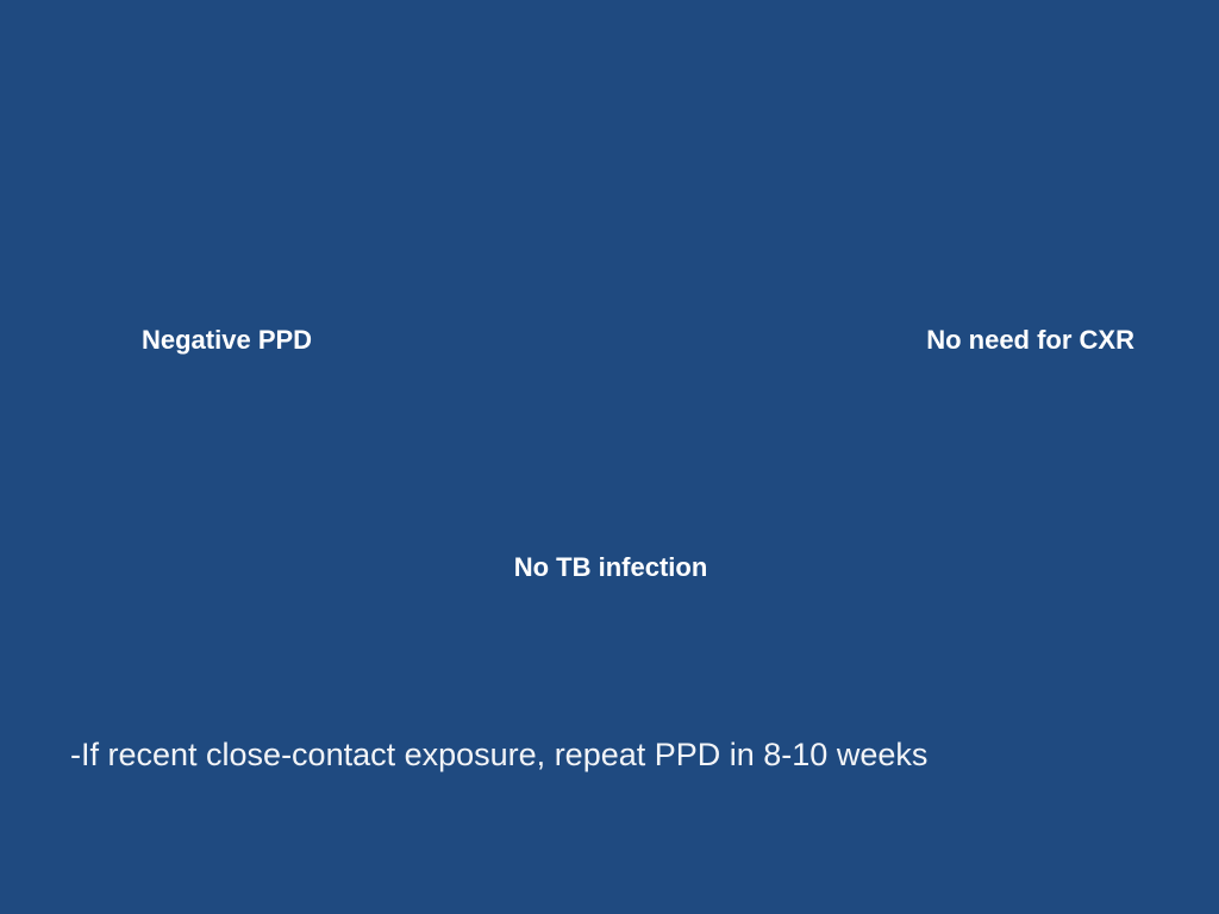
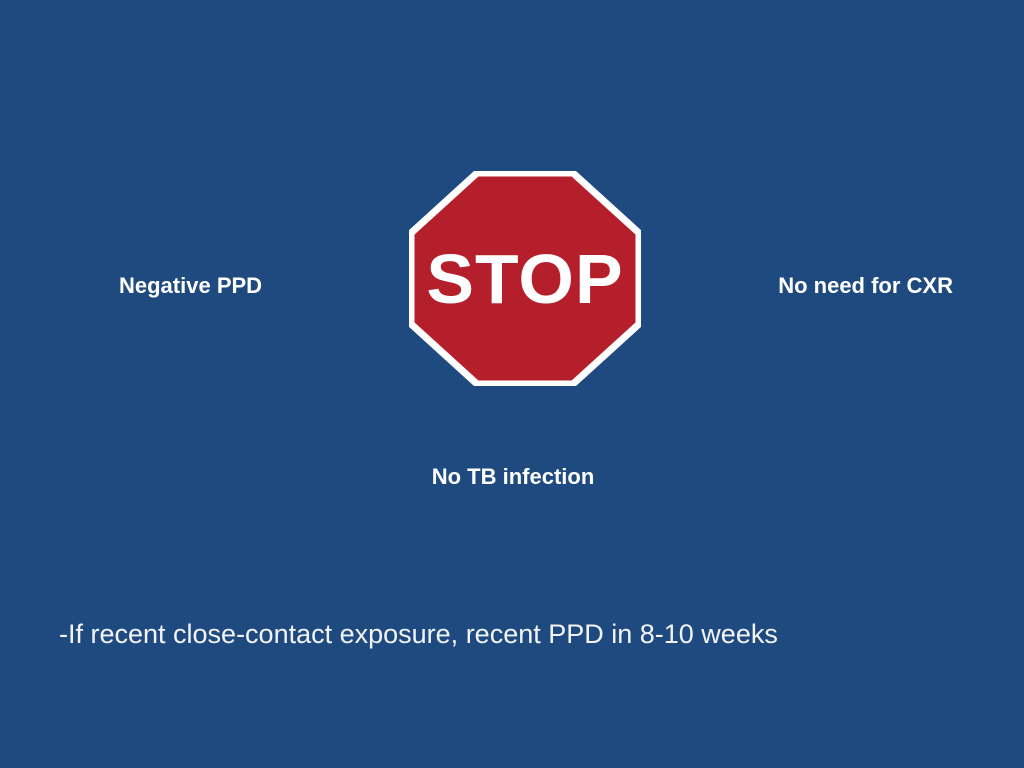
+ STOP
  Negative PPD
  No need for CXR
  No TB infection
- -If recent close-contact exposure, repeat PPD in 8-10 weeks
+ -If recent close-contact exposure, recent PPD in 8-10 weeks
